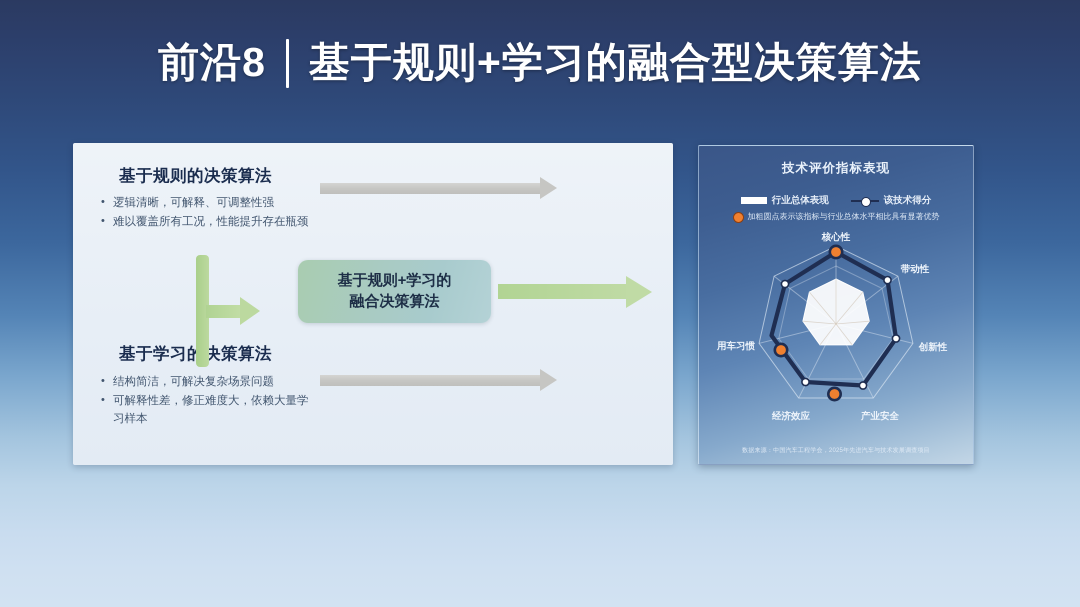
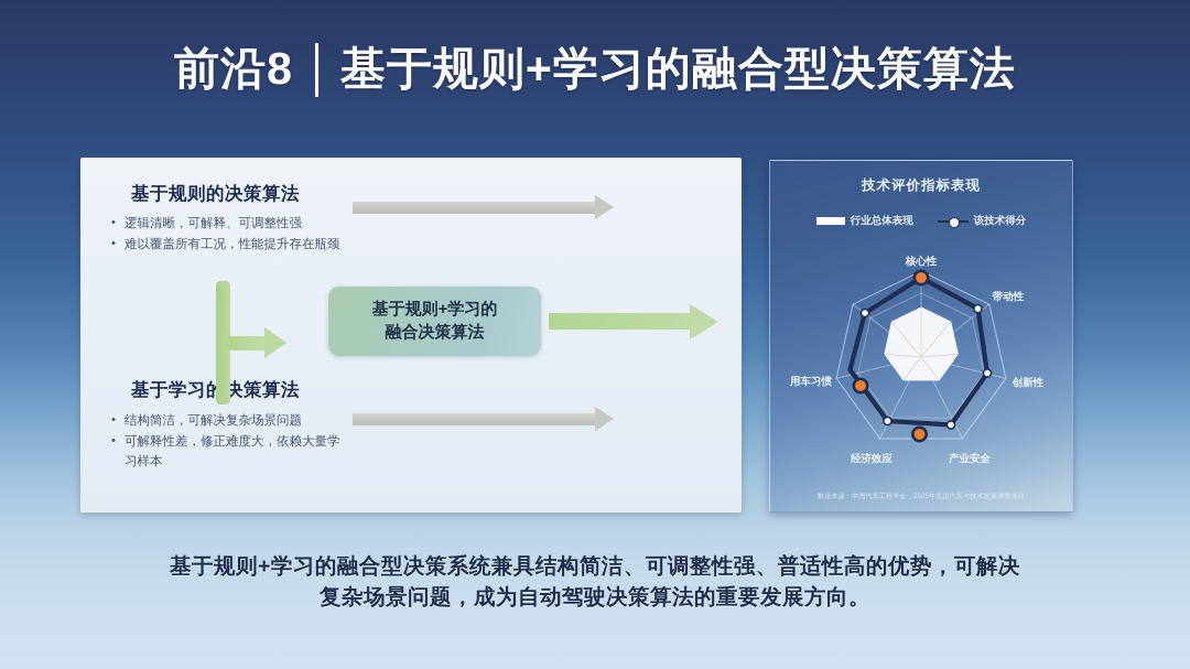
  前沿8
  基于规则+学习的融合型决策算法
  基于规则的决策算法
  逻辑清晰，可解释、可调整性强
  难以覆盖所有工况，性能提升存在瓶颈
  基于学习决策算法
  结构简洁，可解决复杂场景问题
  可解释性差，修正难度大，依赖大量学习样本
  基于规则+学习的
  融合决策算法
  技术评价指标表现
  行业总体表现
  该技术得分
- 加粗圆点表示该指标与行业总体水平相比具有显著优势
  核心性
  带动性
  创新性
  产业安全
  经济效应
  用车习惯
+ 基于规则+学习的融合型决策系统兼具结构简洁、可调整性强、普适性高的优势，可解决
+ 复杂场景问题，成为自动驾驶决策算法的重要发展方向。
